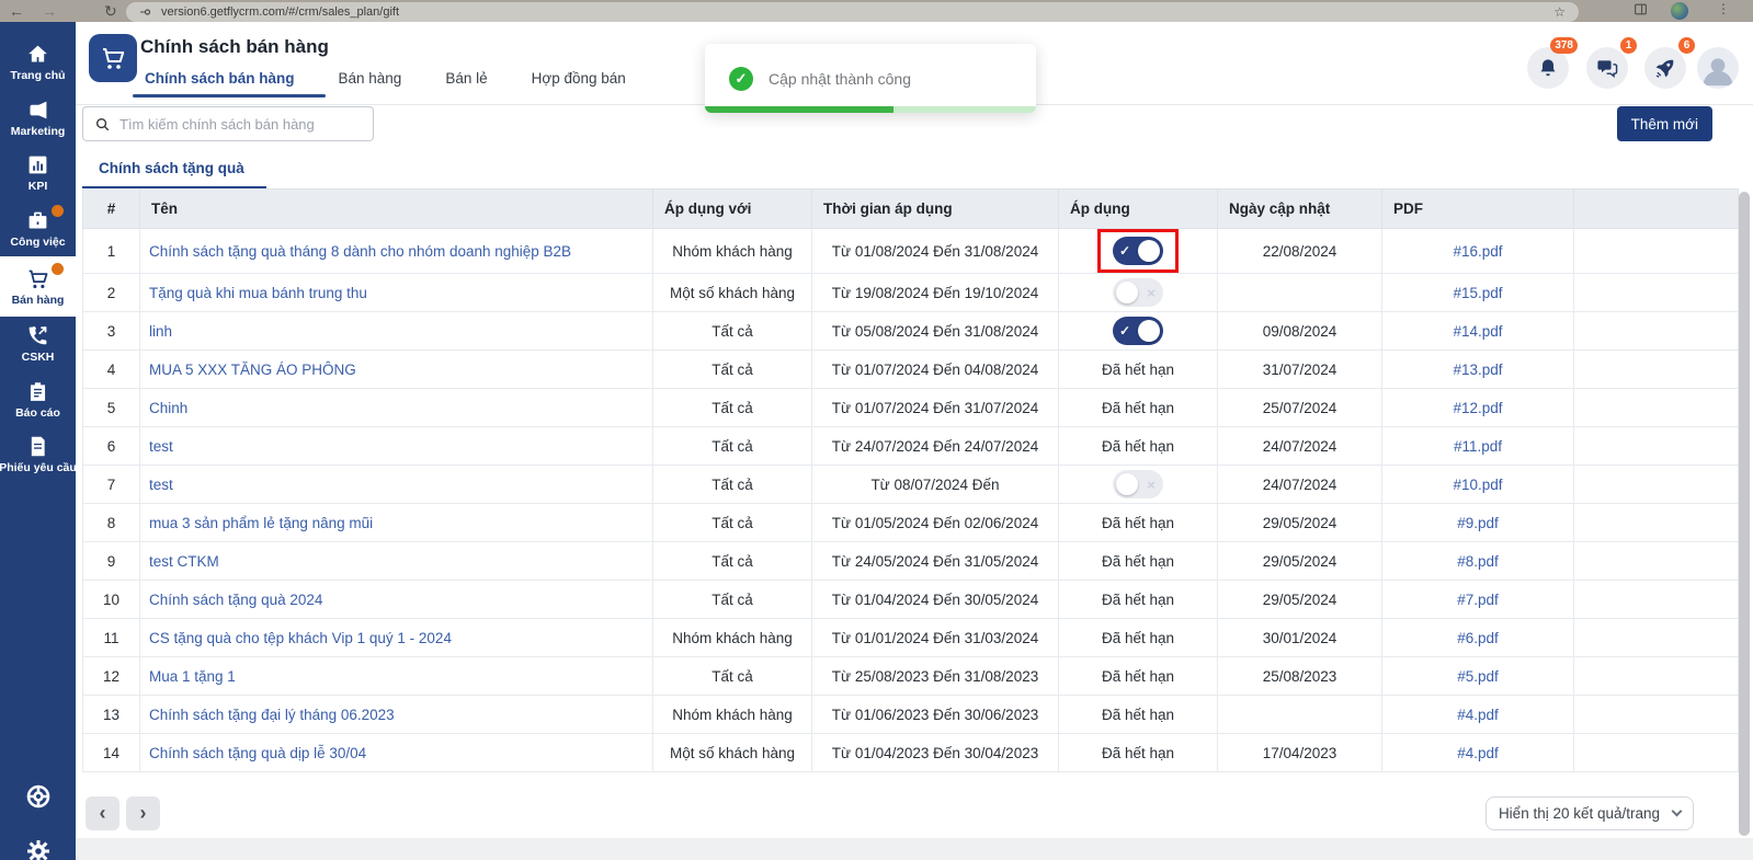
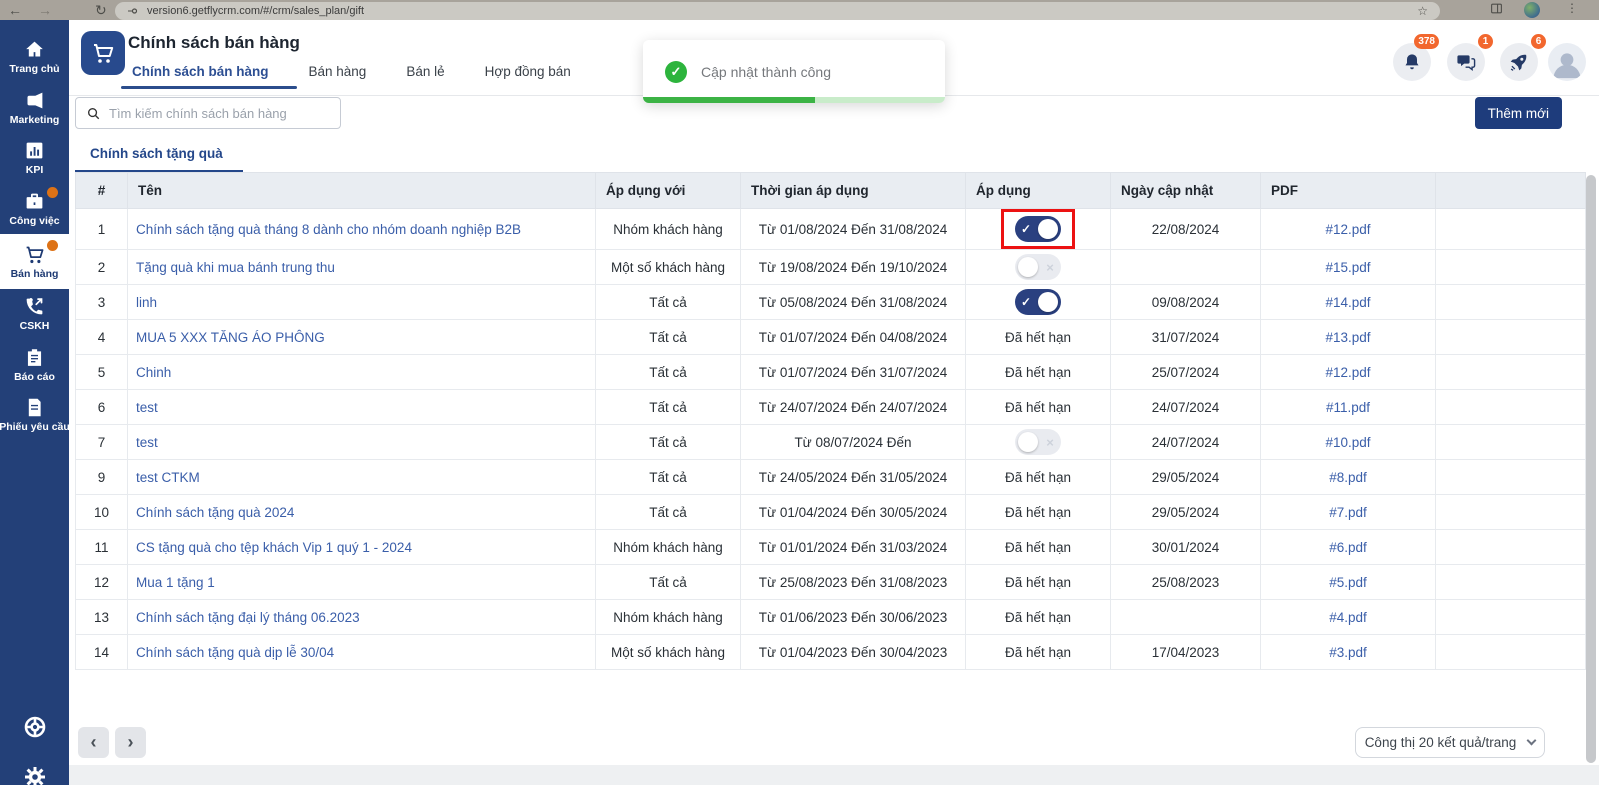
  ←
  →
  ↻
  version6.getflycrm.com/#/crm/sales_plan/gift
  ☆
  ⋮
  Trang chủ
  Marketing
  KPI
  Công việc
  Bán hàng
  CSKH
  Báo cáo
  Phiếu yêu cầu
  Chính sách bán hàng
  Chính sách bán hàng
  Bán hàng
  Bán lẻ
  Hợp đồng bán
  378
  1
  6
  ✓
  Cập nhật thành công
  Tìm kiếm chính sách bán hàng
  Thêm mới
  Chính sách tặng quà
  #	Tên	Áp dụng với	Thời gian áp dụng	Áp dụng	Ngày cập nhật	PDF
- 1	Chính sách tặng quà tháng 8 dành cho nhóm doanh nghiệp B2B	Nhóm khách hàng	Từ 01/08/2024 Đến 31/08/2024	✓	22/08/2024	#16.pdf
+ 1	Chính sách tặng quà tháng 8 dành cho nhóm doanh nghiệp B2B	Nhóm khách hàng	Từ 01/08/2024 Đến 31/08/2024	✓	22/08/2024	#12.pdf
  2	Tặng quà khi mua bánh trung thu	Một số khách hàng	Từ 19/08/2024 Đến 19/10/2024	×		#15.pdf
  3	linh	Tất cả	Từ 05/08/2024 Đến 31/08/2024	✓	09/08/2024	#14.pdf
  4	MUA 5 XXX TĂNG ÁO PHÔNG	Tất cả	Từ 01/07/2024 Đến 04/08/2024	Đã hết hạn	31/07/2024	#13.pdf
  5	Chinh	Tất cả	Từ 01/07/2024 Đến 31/07/2024	Đã hết hạn	25/07/2024	#12.pdf
  6	test	Tất cả	Từ 24/07/2024 Đến 24/07/2024	Đã hết hạn	24/07/2024	#11.pdf
  7	test	Tất cả	Từ 08/07/2024 Đến	×	24/07/2024	#10.pdf
- 8	mua 3 sản phẩm lẻ tặng nâng mũi	Tất cả	Từ 01/05/2024 Đến 02/06/2024	Đã hết hạn	29/05/2024	#9.pdf
  9	test CTKM	Tất cả	Từ 24/05/2024 Đến 31/05/2024	Đã hết hạn	29/05/2024	#8.pdf
  10	Chính sách tặng quà 2024	Tất cả	Từ 01/04/2024 Đến 30/05/2024	Đã hết hạn	29/05/2024	#7.pdf
  11	CS tặng quà cho tệp khách Vip 1 quý 1 - 2024	Nhóm khách hàng	Từ 01/01/2024 Đến 31/03/2024	Đã hết hạn	30/01/2024	#6.pdf
  12	Mua 1 tặng 1	Tất cả	Từ 25/08/2023 Đến 31/08/2023	Đã hết hạn	25/08/2023	#5.pdf
  13	Chính sách tặng đại lý tháng 06.2023	Nhóm khách hàng	Từ 01/06/2023 Đến 30/06/2023	Đã hết hạn		#4.pdf
- 14	Chính sách tặng quà dịp lễ 30/04	Một số khách hàng	Từ 01/04/2023 Đến 30/04/2023	Đã hết hạn	17/04/2023	#4.pdf
+ 14	Chính sách tặng quà dịp lễ 30/04	Một số khách hàng	Từ 01/04/2023 Đến 30/04/2023	Đã hết hạn	17/04/2023	#3.pdf
  ‹
  ›
- Hiển thị 20 kết quả/trang
+ Công thị 20 kết quả/trang
